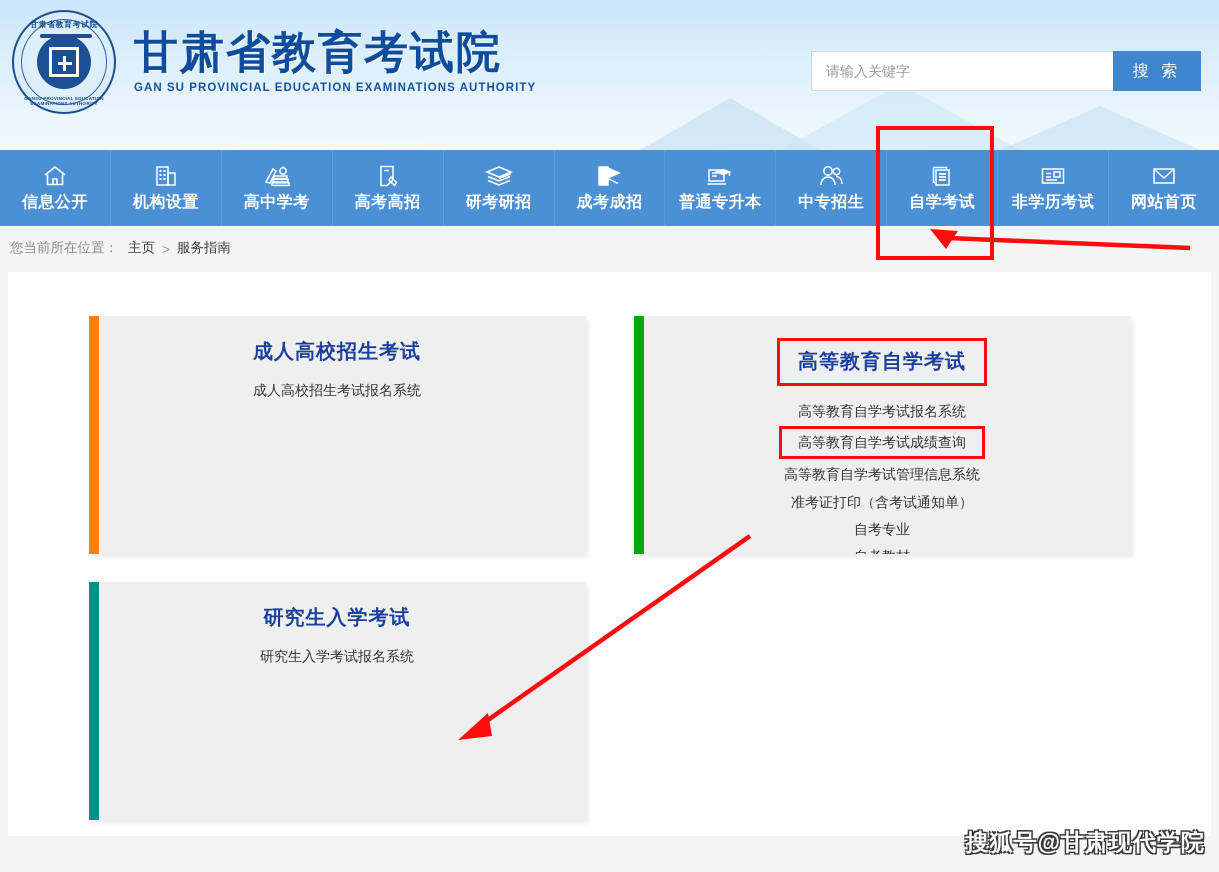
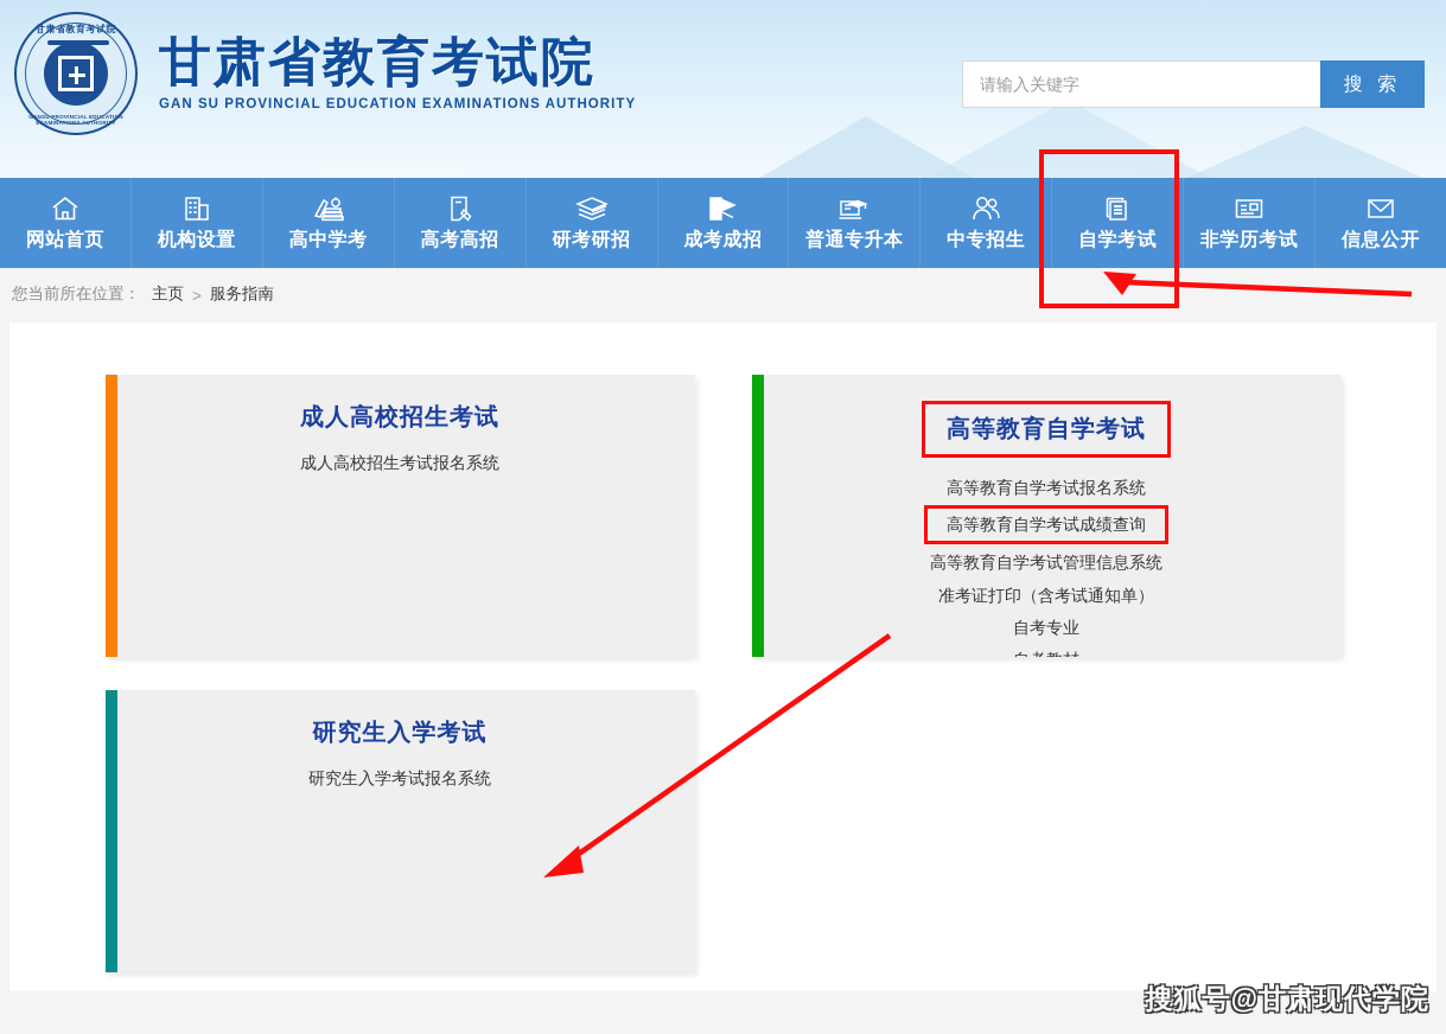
  甘肃省教育考试院
  甘肃省教育考试院
  GAN SU PROVINCIAL EDUCATION EXAMINATIONS AUTHORITY
  请输入关键字
  搜 索
- 信息公开
+ 网站首页
  机构设置
  高中学考
  高考高招
  研考研招
  成考成招
  普通专升本
  中专招生
  自学考试
  非学历考试
- 网站首页
+ 信息公开
  您当前所在位置：
  主页
  >
  服务指南
  成人高校招生考试
  成人高校招生考试报名系统
  高等教育自学考试
  高等教育自学考试报名系统
  高等教育自学考试成绩查询
  高等教育自学考试管理信息系统
  准考证打印（含考试通知单）
  自考专业
  研究生入学考试
  研究生入学考试报名系统
  搜狐号@甘肃现代学院
